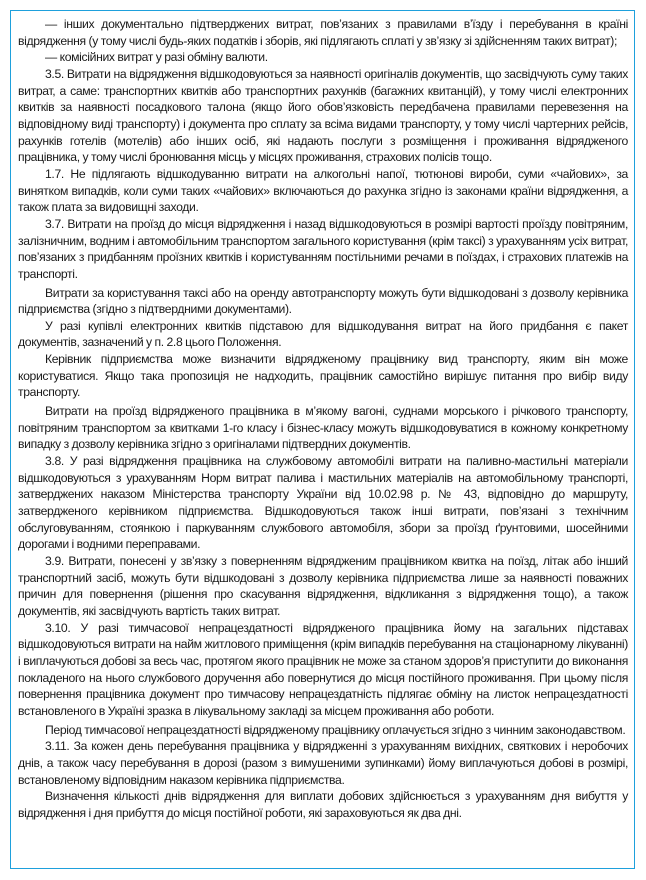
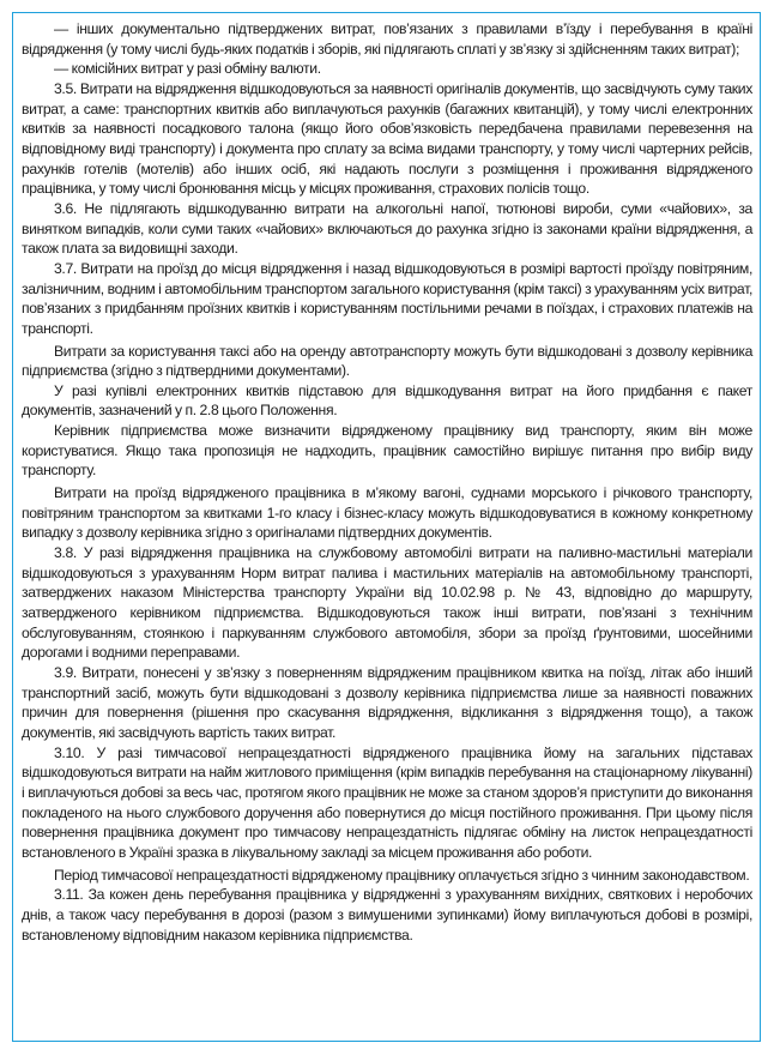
  — інших документально підтверджених витрат, пов’язаних з правилами в’їзду і перебування в країні відрядження (у тому числі будь-яких податків і зборів, які підлягають сплаті у зв’язку зі здійсненням таких витрат);
  — комісійних витрат у разі обміну валюти.
- 3.5. Витрати на відрядження відшкодовуються за наявності оригіналів документів, що засвідчують суму таких витрат, а саме: транспортних квитків або транспортних рахунків (багажних квитанцій), у тому числі електронних квитків за наявності посадкового талона (якщо його обов’язковість передбачена правилами перевезення на відповідному виді транспорту) і документа про сплату за всіма видами транспорту, у тому числі чартерних рейсів, рахунків готелів (мотелів) або інших осіб, які надають послуги з розміщення і проживання відрядженого працівника, у тому числі бронювання місць у місцях проживання, страхових полісів тощо.
+ 3.5. Витрати на відрядження відшкодовуються за наявності оригіналів документів, що засвідчують суму таких витрат, а саме: транспортних квитків або виплачуються рахунків (багажних квитанцій), у тому числі електронних квитків за наявності посадкового талона (якщо його обов’язковість передбачена правилами перевезення на відповідному виді транспорту) і документа про сплату за всіма видами транспорту, у тому числі чартерних рейсів, рахунків готелів (мотелів) або інших осіб, які надають послуги з розміщення і проживання відрядженого працівника, у тому числі бронювання місць у місцях проживання, страхових полісів тощо.
- 1.7. Не підлягають відшкодуванню витрати на алкогольні напої, тютюнові вироби, суми «чайових», за винятком випадків, коли суми таких «чайових» включаються до рахунка згідно із законами країни відрядження, а також плата за видовищні заходи.
+ 3.6. Не підлягають відшкодуванню витрати на алкогольні напої, тютюнові вироби, суми «чайових», за винятком випадків, коли суми таких «чайових» включаються до рахунка згідно із законами країни відрядження, а також плата за видовищні заходи.
  3.7. Витрати на проїзд до місця відрядження і назад відшкодовуються в розмірі вартості проїзду повітряним, залізничним, водним і автомобільним транспортом загального користування (крім таксі) з урахуванням усіх витрат, пов’язаних з придбанням проїзних квитків і користуванням постільними речами в поїздах, і страхових платежів на транспорті.
  Витрати за користування таксі або на оренду автотранспорту можуть бути відшкодовані з дозволу керівника підприємства (згідно з підтвердними документами).
  У разі купівлі електронних квитків підставою для відшкодування витрат на його придбання є пакет документів, зазначений у п. 2.8 цього Положення.
  Керівник підприємства може визначити відрядженому працівнику вид транспорту, яким він може користуватися. Якщо така пропозиція не надходить, працівник самостійно вирішує питання про вибір виду транспорту.
  Витрати на проїзд відрядженого працівника в м’якому вагоні, суднами морського і річкового транспорту, повітряним транспортом за квитками 1-го класу і бізнес-класу можуть відшкодовуватися в кожному конкретному випадку з дозволу керівника згідно з оригіналами підтвердних документів.
  3.8. У разі відрядження працівника на службовому автомобілі витрати на паливно-мастильні матеріали відшкодовуються з урахуванням Норм витрат палива і мастильних матеріалів на автомобільному транспорті, затверджених наказом Міністерства транспорту України від 10.02.98 р. № 43, відповідно до маршруту, затвердженого керівником підприємства. Відшкодовуються також інші витрати, пов’язані з технічним обслуговуванням, стоянкою і паркуванням службового автомобіля, збори за проїзд ґрунтовими, шосейними дорогами і водними переправами.
  3.9. Витрати, понесені у зв’язку з поверненням відрядженим працівником квитка на поїзд, літак або інший транспортний засіб, можуть бути відшкодовані з дозволу керівника підприємства лише за наявності поважних причин для повернення (рішення про скасування відрядження, відкликання з відрядження тощо), а також документів, які засвідчують вартість таких витрат.
  3.10. У разі тимчасової непрацездатності відрядженого працівника йому на загальних підставах відшкодовуються витрати на найм житлового приміщення (крім випадків перебування на стаціонарному лікуванні) і виплачуються добові за весь час, протягом якого працівник не може за станом здоров’я приступити до виконання покладеного на нього службового доручення або повернутися до місця постійного проживання. При цьому після повернення працівника документ про тимчасову непрацездатність підлягає обміну на листок непрацездатності встановленого в Україні зразка в лікувальному закладі за місцем проживання або роботи.
  Період тимчасової непрацездатності відрядженому працівнику оплачується згідно з чинним законодавством.
  3.11. За кожен день перебування працівника у відрядженні з урахуванням вихідних, святкових і неробочих днів, а також часу перебування в дорозі (разом з вимушеними зупинками) йому виплачуються добові в розмірі, встановленому відповідним наказом керівника підприємства.
- Визначення кількості днів відрядження для виплати добових здійснюється з урахуванням дня вибуття у відрядження і дня прибуття до місця постійної роботи, які зараховуються як два дні.
